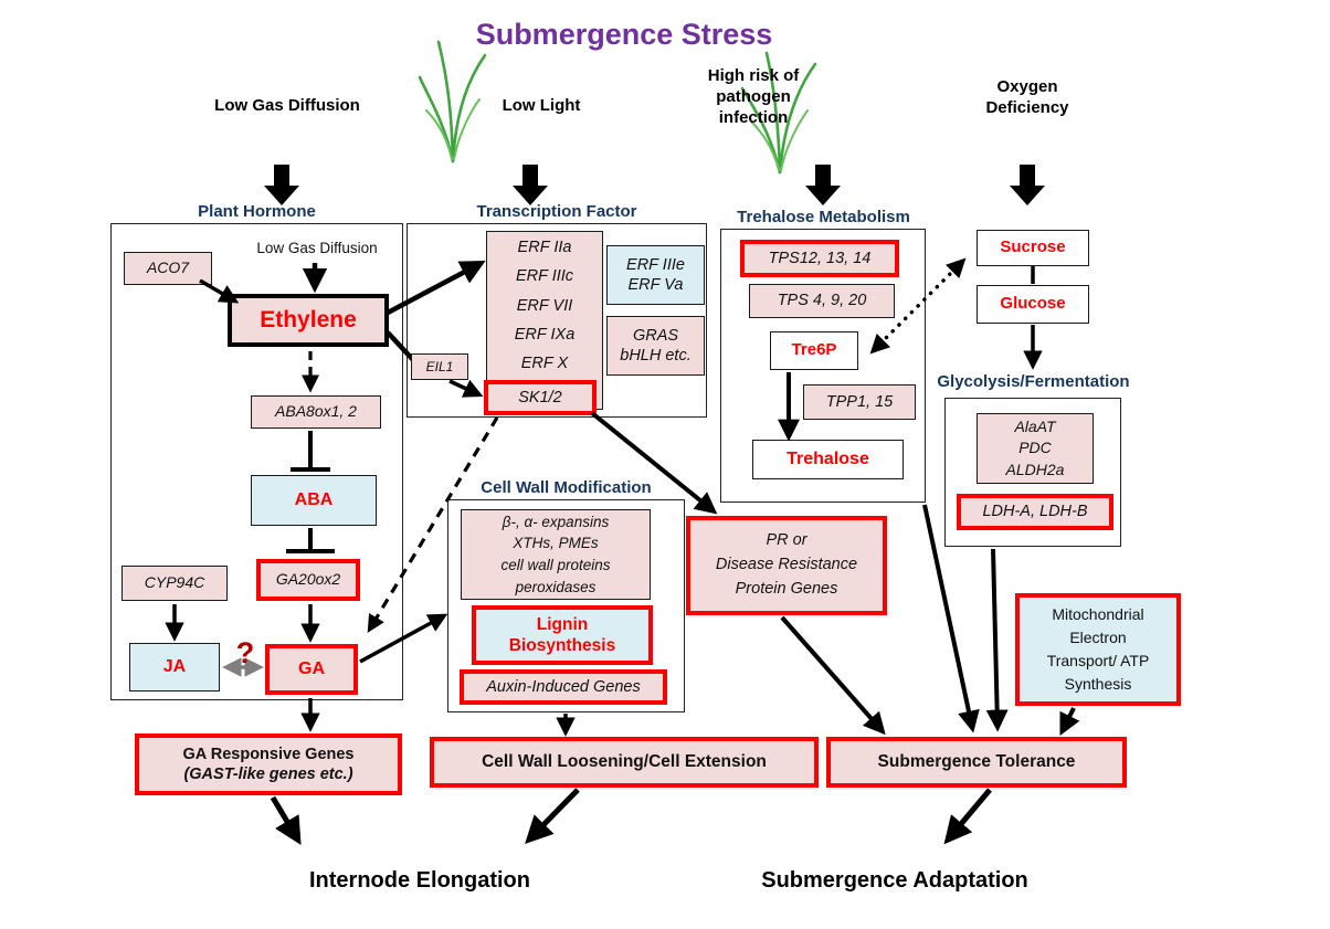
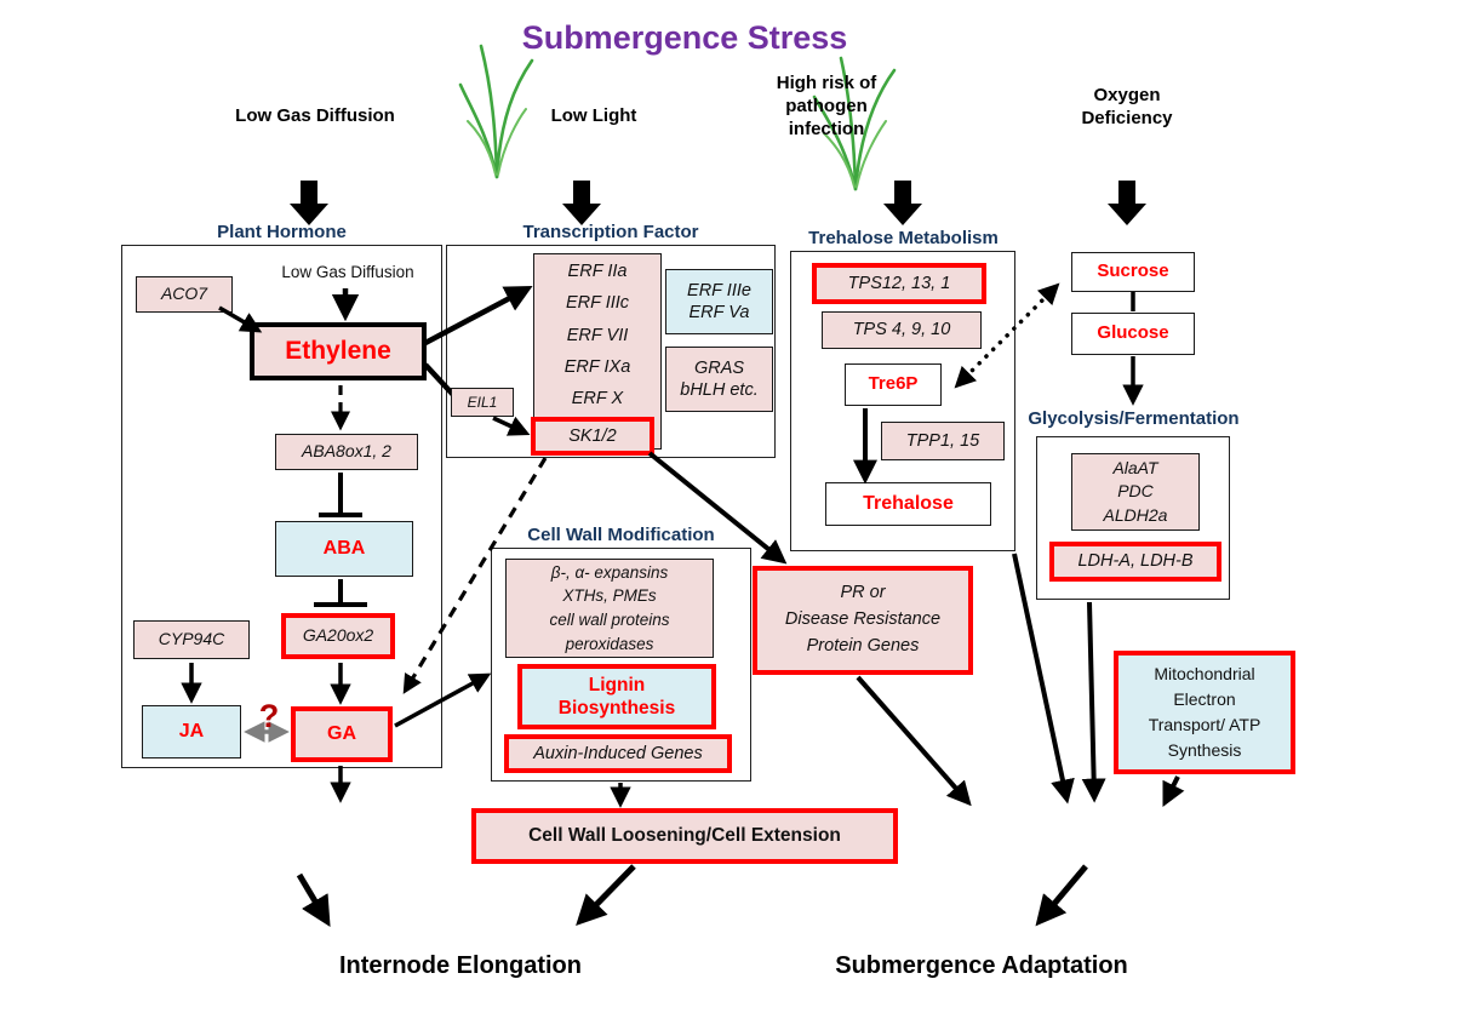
  Submergence Stress
  Low Gas Diffusion
  Low Light
  High risk of
  pathogen
  infection
  Oxygen
  Deficiency
  Plant Hormone
  Transcription Factor
  Trehalose Metabolism
  Glycolysis/Fermentation
  Cell Wall Modification
  ACO7
  Low Gas Diffusion
  Ethylene
  ABA8ox1, 2
  ABA
  GA20ox2
  CYP94C
  JA
  GA
  ?
  ERF IIa
  ERF IIIc
  ERF VII
  ERF IXa
  ERF X
  ERF IIIe
  ERF Va
  GRAS
  bHLH etc.
  EIL1
  SK1/2
- TPS12, 13, 14
+ TPS12, 13, 1
- TPS 4, 9, 20
+ TPS 4, 9, 10
  Tre6P
  TPP1, 15
  Trehalose
  Sucrose
  Glucose
  AlaAT
  PDC
  ALDH2a
  LDH-A, LDH-B
  β-, α- expansins
  XTHs, PMEs
  cell wall proteins
  peroxidases
  Lignin
  Biosynthesis
  Auxin-Induced Genes
  PR or
  Disease Resistance
  Protein Genes
  Mitochondrial
  Electron
  Transport/ ATP
  Synthesis
- GA Responsive Genes
- (GAST-like genes etc.)
  Cell Wall Loosening/Cell Extension
- Submergence Tolerance
  Internode Elongation
  Submergence Adaptation
